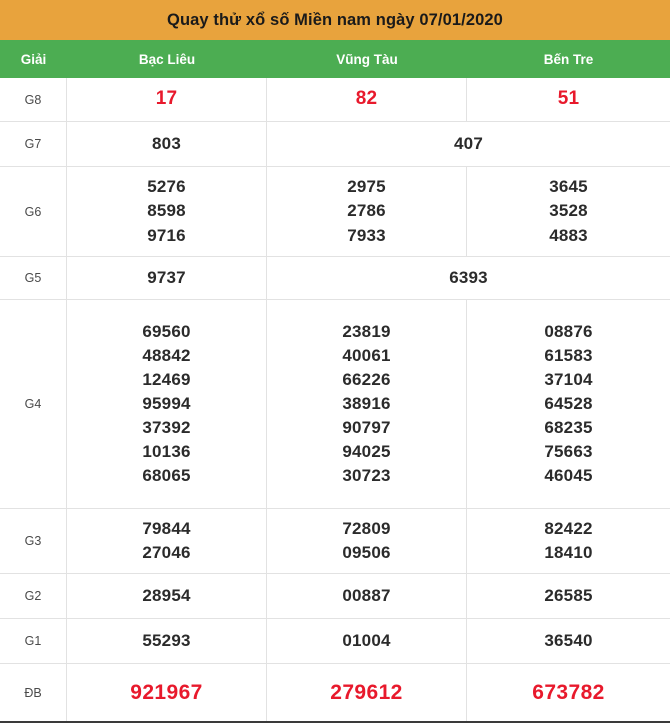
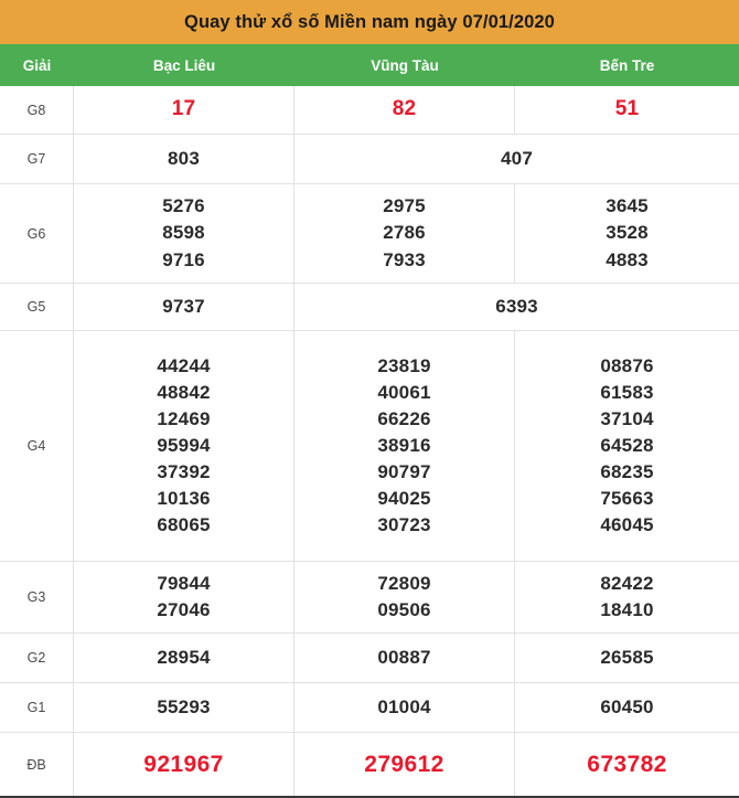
  Quay thử xổ số Miền nam ngày 07/01/2020
  Giải
  Bạc Liêu
  Vũng Tàu
  Bến Tre
  G8
  17
  82
  51
  G7
  803
  407
  G6
  5276
  8598
  9716
  2975
  2786
  7933
  3645
  3528
  4883
  G5
  9737
  6393
  G4
- 69560
+ 44244
  48842
  12469
  95994
  37392
  10136
  68065
  23819
  40061
  66226
  38916
  90797
  94025
  30723
  08876
  61583
  37104
  64528
  68235
  75663
  46045
  G3
  79844
  27046
  72809
  09506
  82422
  18410
  G2
  28954
  00887
  26585
  G1
  55293
  01004
- 36540
+ 60450
  ĐB
  921967
  279612
  673782
